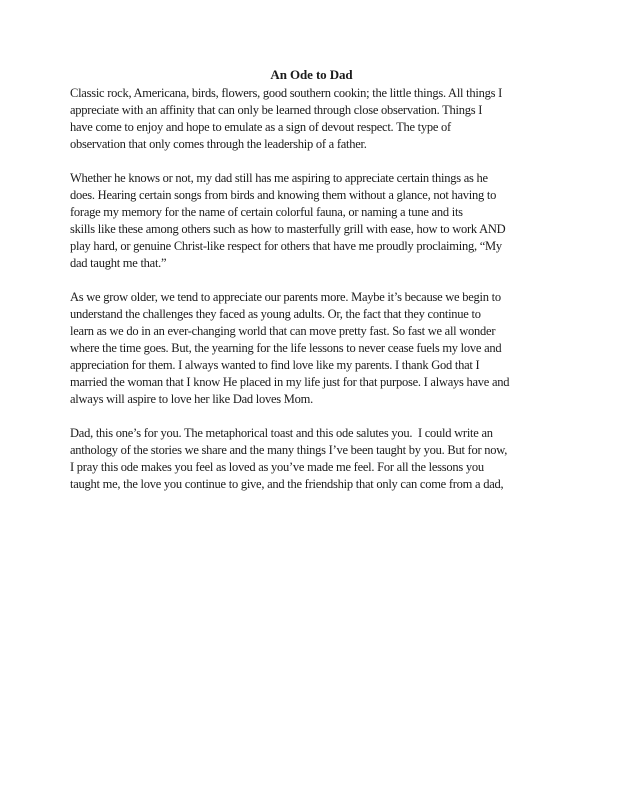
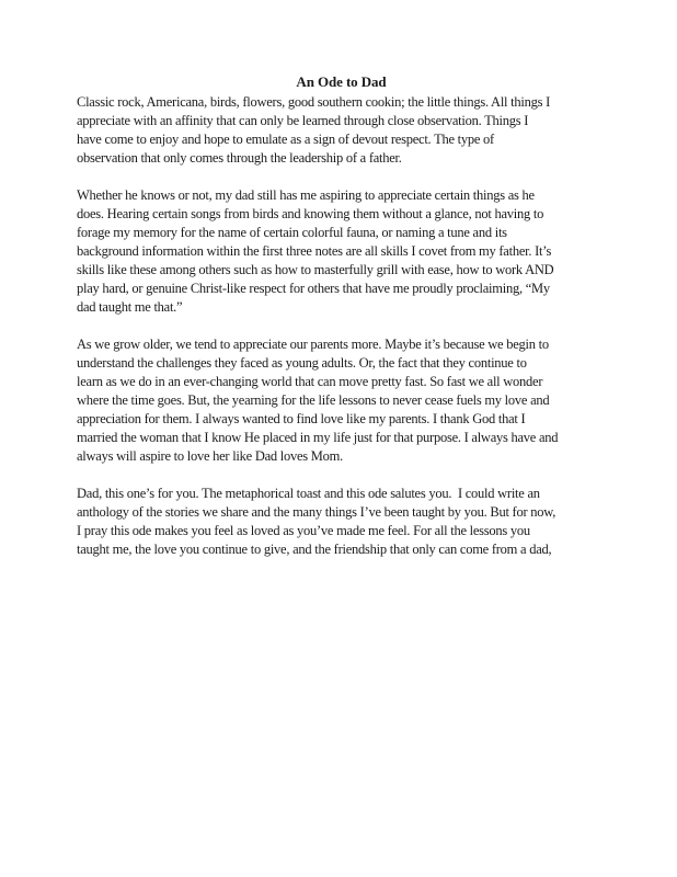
  An Ode to Dad
  Classic rock, Americana, birds, flowers, good southern cookin; the little things. All things I
  appreciate with an affinity that can only be learned through close observation. Things I
  have come to enjoy and hope to emulate as a sign of devout respect. The type of
  observation that only comes through the leadership of a father.
  Whether he knows or not, my dad still has me aspiring to appreciate certain things as he
  does. Hearing certain songs from birds and knowing them without a glance, not having to
  forage my memory for the name of certain colorful fauna, or naming a tune and its
+ background information within the first three notes are all skills I covet from my father. It’s
  skills like these among others such as how to masterfully grill with ease, how to work AND
  play hard, or genuine Christ-like respect for others that have me proudly proclaiming, “My
  dad taught me that.”
  As we grow older, we tend to appreciate our parents more. Maybe it’s because we begin to
  understand the challenges they faced as young adults. Or, the fact that they continue to
  learn as we do in an ever-changing world that can move pretty fast. So fast we all wonder
  where the time goes. But, the yearning for the life lessons to never cease fuels my love and
  appreciation for them. I always wanted to find love like my parents. I thank God that I
  married the woman that I know He placed in my life just for that purpose. I always have and
  always will aspire to love her like Dad loves Mom.
  Dad, this one’s for you. The metaphorical toast and this ode salutes you. I could write an
  anthology of the stories we share and the many things I’ve been taught by you. But for now,
  I pray this ode makes you feel as loved as you’ve made me feel. For all the lessons you
  taught me, the love you continue to give, and the friendship that only can come from a dad,
